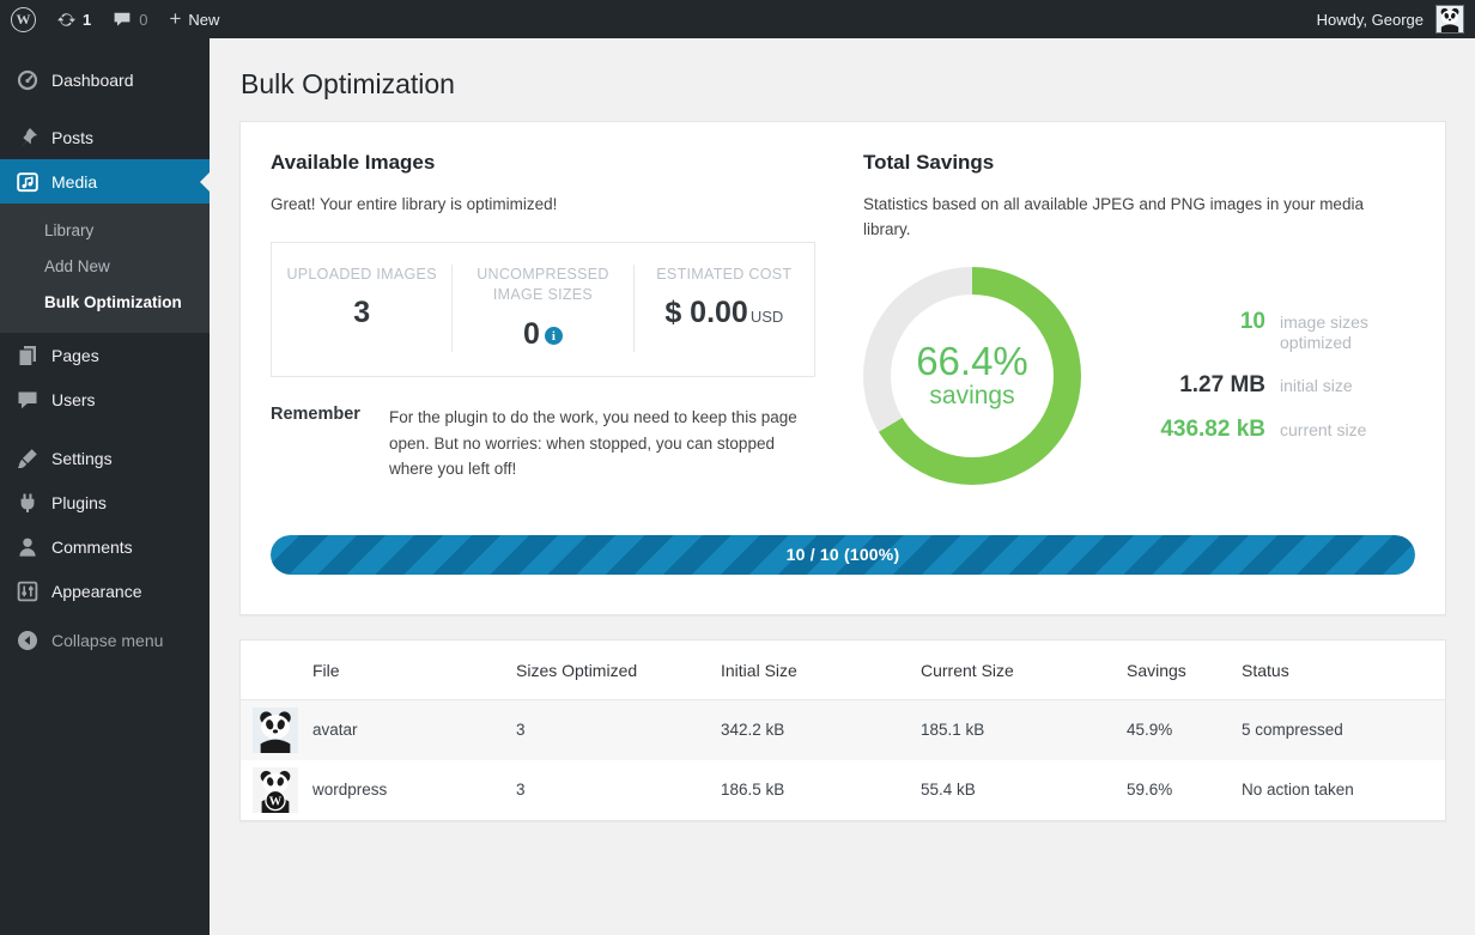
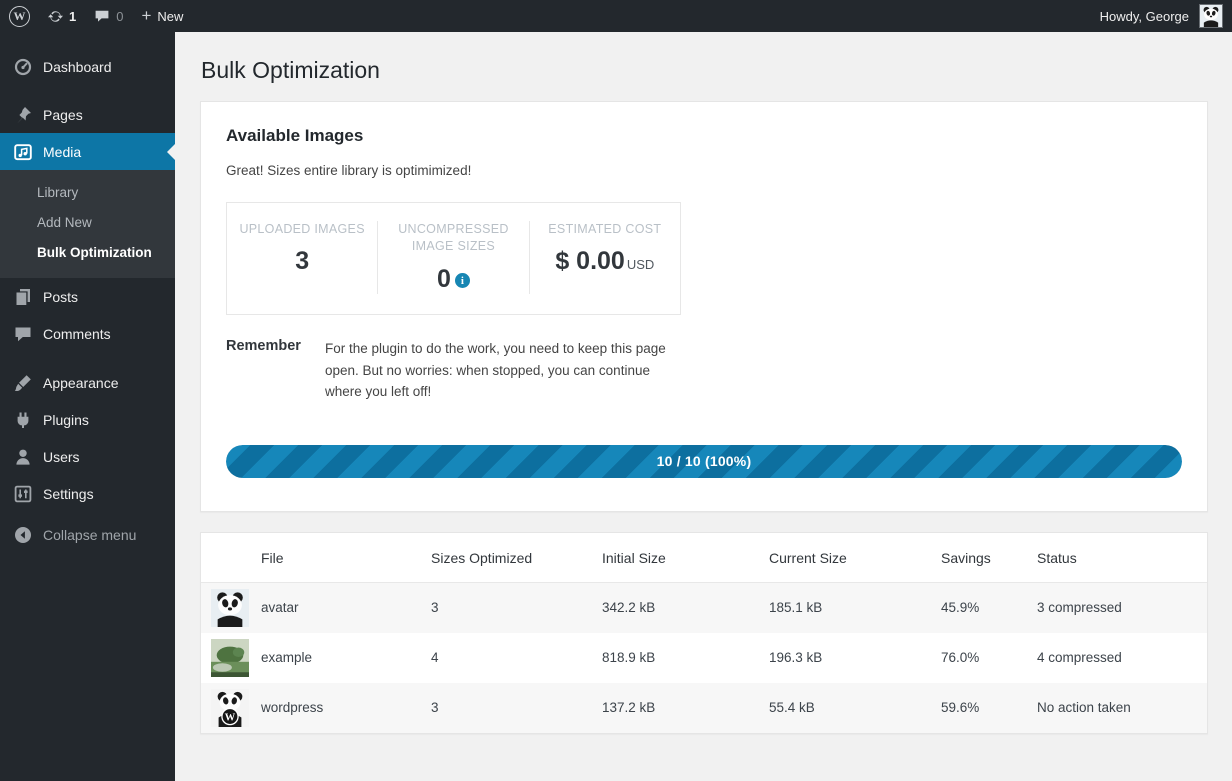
  W
  1
  0
  +
  New
  Howdy, George
  Dashboard
- Posts
+ Pages
  Media
  Library
  Add New
  Bulk Optimization
- Pages
+ Posts
- Users
+ Comments
- Settings
+ Appearance
  Plugins
- Comments
+ Users
- Appearance
+ Settings
  Collapse menu
  Bulk Optimization
  Available Images
- Great! Your entire library is optimimized!
+ Great! Sizes entire library is optimimized!
  UPLOADED IMAGES
  3
  UNCOMPRESSED IMAGE SIZES
  0 i
  ESTIMATED COST
  $ 0.00 USD
  Remember
- For the plugin to do the work, you need to keep this page open. But no worries: when stopped, you can stopped where you left off!
+ For the plugin to do the work, you need to keep this page open. But no worries: when stopped, you can continue where you left off!
- Total Savings
- Statistics based on all available JPEG and PNG images in your media library.
- 66.4%
- savings
- 10
- image sizes optimized
- 1.27 MB
- initial size
- 436.82 kB
- current size
  10 / 10 (100%)
  	File	Sizes Optimized	Initial Size	Current Size	Savings	Status
- 	avatar	3	342.2 kB	185.1 kB	45.9%	5 compressed
+ 	avatar	3	342.2 kB	185.1 kB	45.9%	3 compressed
+ 	example	4	818.9 kB	196.3 kB	76.0%	4 compressed
- W	wordpress	3	186.5 kB	55.4 kB	59.6%	No action taken
+ W	wordpress	3	137.2 kB	55.4 kB	59.6%	No action taken
